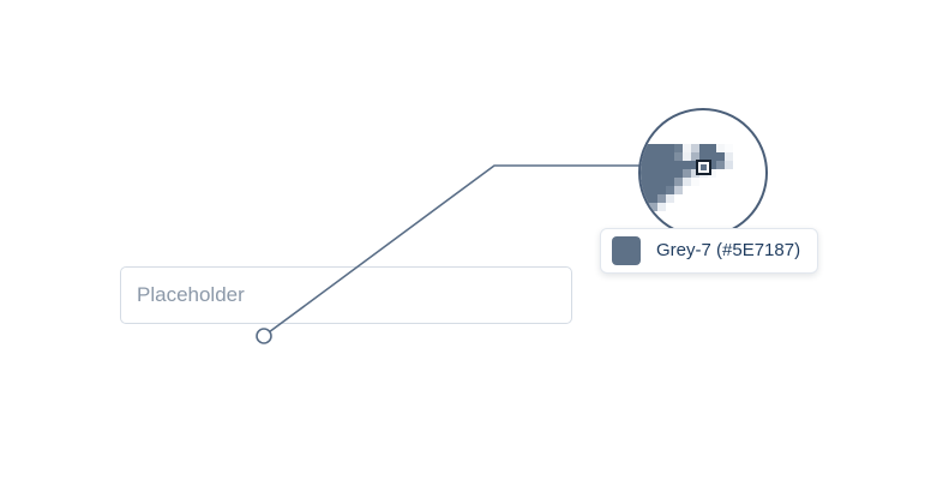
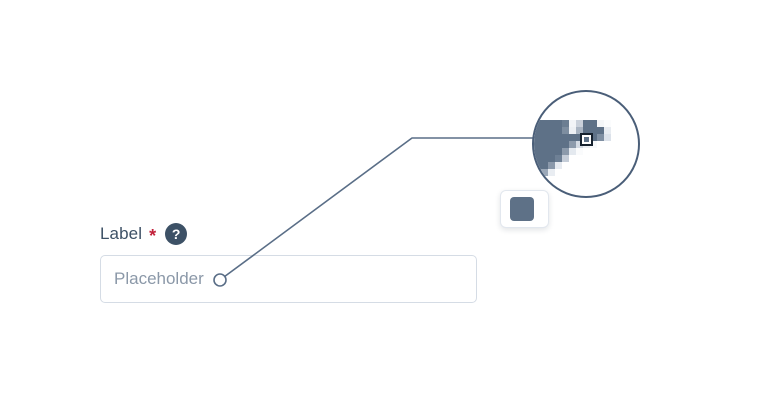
+ Label
+ *
+ ?
  Placeholder
- Grey-7 (#5E7187)
